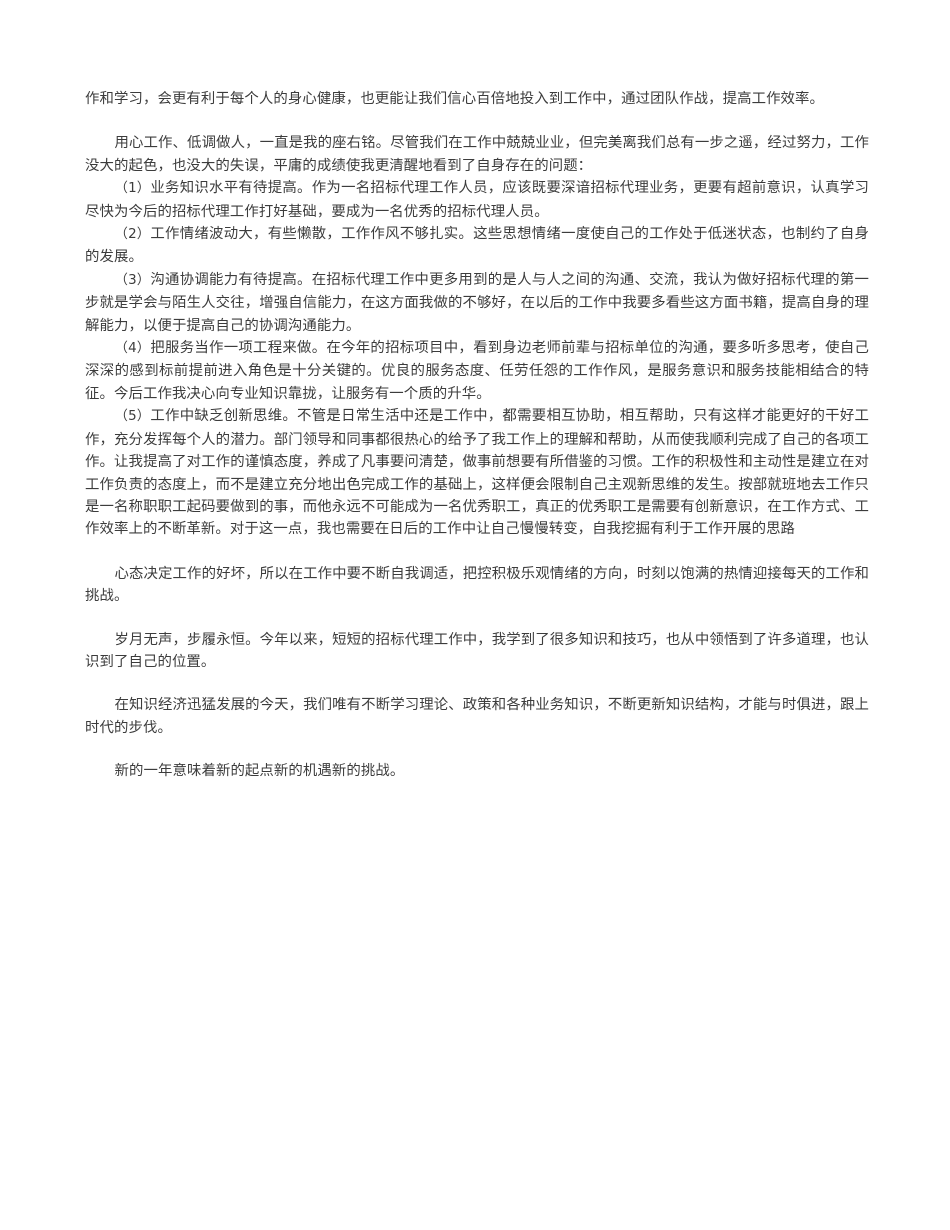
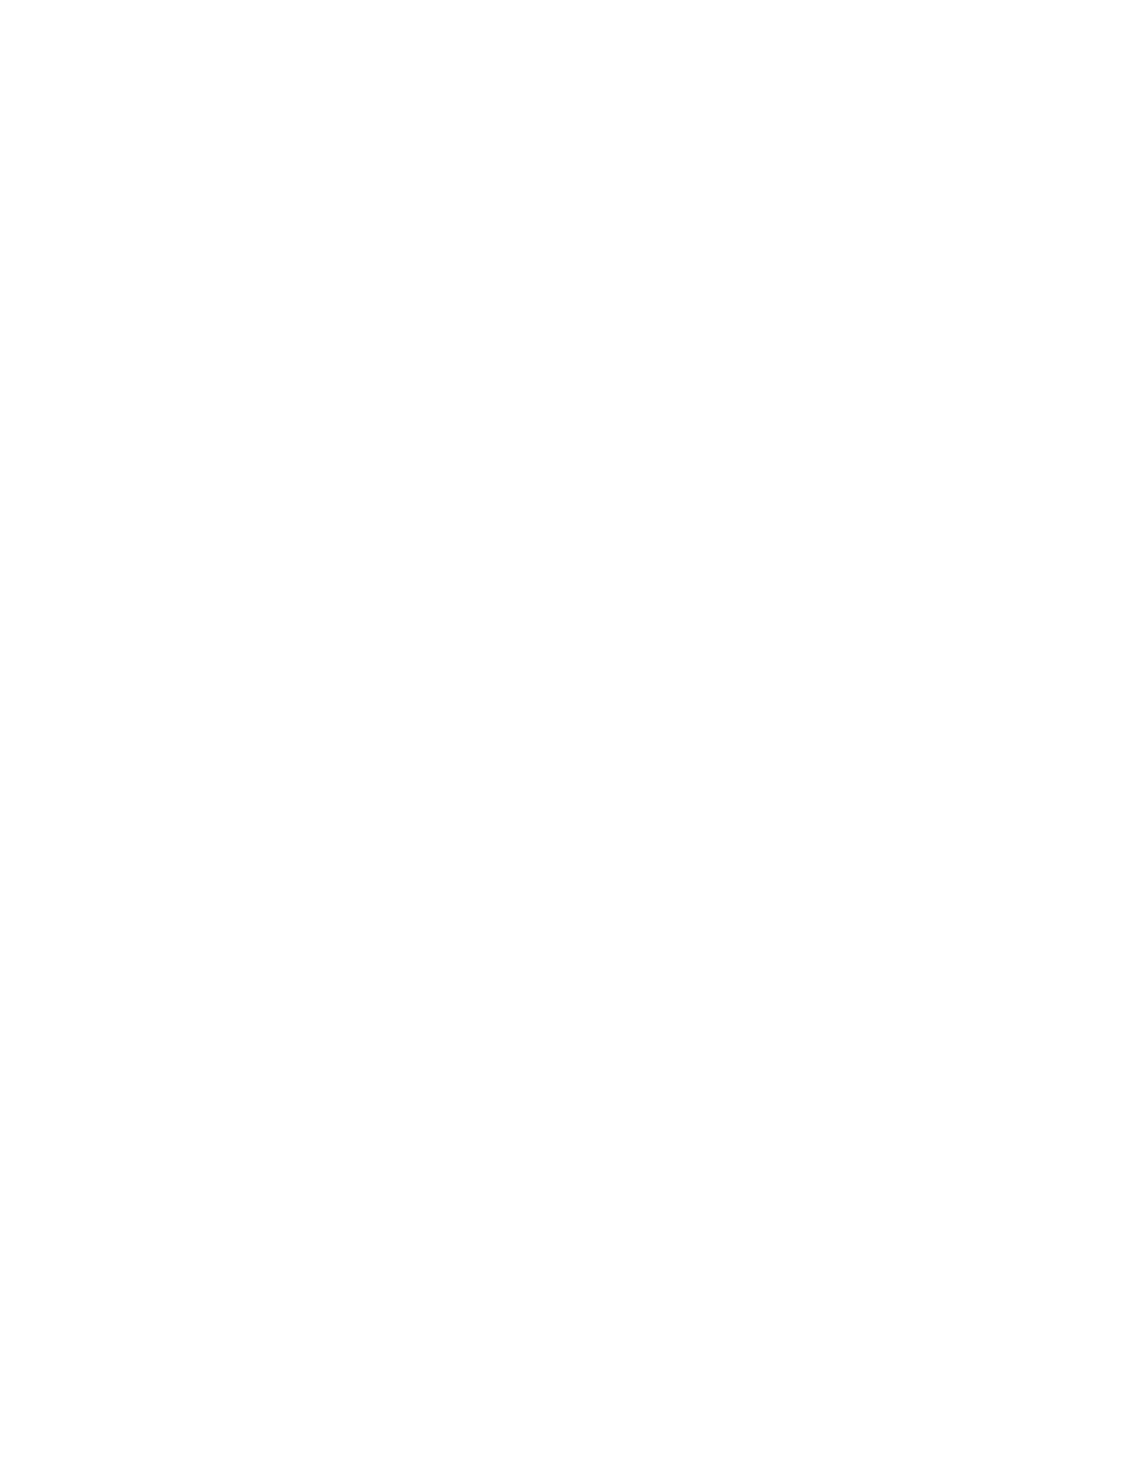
- 作和学习，会更有利于每个人的身心健康，也更能让我们信心百倍地投入到工作中，通过团队作战，提高工作效率。
- 用心工作、低调做人，一直是我的座右铭。尽管我们在工作中兢兢业业，但完美离我们总有一步之遥，经过努力，工作没大的起色，也没大的失误，平庸的成绩使我更清醒地看到了自身存在的问题：
- （1）业务知识水平有待提高。作为一名招标代理工作人员，应该既要深谙招标代理业务，更要有超前意识，认真学习尽快为今后的招标代理工作打好基础，要成为一名优秀的招标代理人员。
- （2）工作情绪波动大，有些懒散，工作作风不够扎实。这些思想情绪一度使自己的工作处于低迷状态，也制约了自身的发展。
- （3）沟通协调能力有待提高。在招标代理工作中更多用到的是人与人之间的沟通、交流，我认为做好招标代理的第一步就是学会与陌生人交往，增强自信能力，在这方面我做的不够好，在以后的工作中我要多看些这方面书籍，提高自身的理解能力，以便于提高自己的协调沟通能力。
- （4）把服务当作一项工程来做。在今年的招标项目中，看到身边老师前辈与招标单位的沟通，要多听多思考，使自己深深的感到标前提前进入角色是十分关键的。优良的服务态度、任劳任怨的工作作风，是服务意识和服务技能相结合的特征。今后工作我决心向专业知识靠拢，让服务有一个质的升华。
- （5）工作中缺乏创新思维。不管是日常生活中还是工作中，都需要相互协助，相互帮助，只有这样才能更好的干好工作，充分发挥每个人的潜力。部门领导和同事都很热心的给予了我工作上的理解和帮助，从而使我顺利完成了自己的各项工作。让我提高了对工作的谨慎态度，养成了凡事要问清楚，做事前想要有所借鉴的习惯。工作的积极性和主动性是建立在对工作负责的态度上，而不是建立充分地出色完成工作的基础上，这样便会限制自己主观新思维的发生。按部就班地去工作只是一名称职职工起码要做到的事，而他永远不可能成为一名优秀职工，真正的优秀职工是需要有创新意识，在工作方式、工作效率上的不断革新。对于这一点，我也需要在日后的工作中让自己慢慢转变，自我挖掘有利于工作开展的思路
- 心态决定工作的好坏，所以在工作中要不断自我调适，把控积极乐观情绪的方向，时刻以饱满的热情迎接每天的工作和挑战。
- 岁月无声，步履永恒。今年以来，短短的招标代理工作中，我学到了很多知识和技巧，也从中领悟到了许多道理，也认识到了自己的位置。
- 在知识经济迅猛发展的今天，我们唯有不断学习理论、政策和各种业务知识，不断更新知识结构，才能与时俱进，跟上时代的步伐。
- 新的一年意味着新的起点新的机遇新的挑战。
